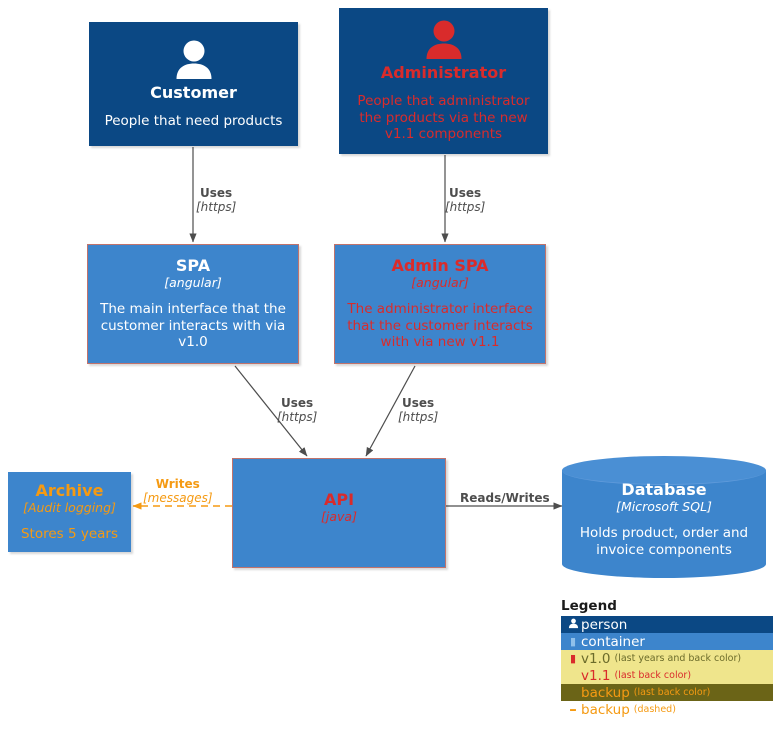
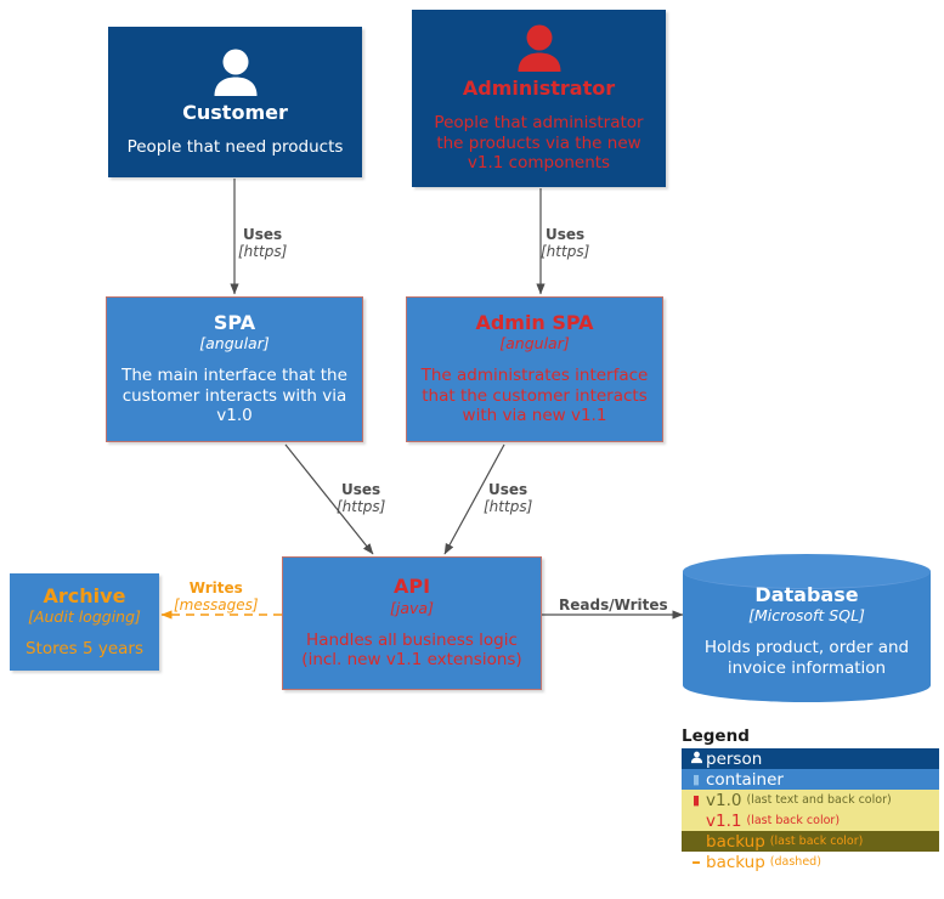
  Customer
  People that need products
  Administrator
  People that administrator the products via the new v1.1 components
  SPA
  [angular]
  The main interface that the customer interacts with via v1.0
  Admin SPA
  [angular]
- The administrator interface that the customer interacts with via new v1.1
+ The administrates interface that the customer interacts with via new v1.1
  API
  [java]
+ Handles all business logic (incl. new v1.1 extensions)
  Archive
  [Audit logging]
  Stores 5 years
  Database
  [Microsoft SQL]
- Holds product, order and invoice components
+ Holds product, order and invoice information
  Uses
  [https]
  Uses
  [https]
  Uses
  [https]
  Uses
  [https]
  Reads/Writes
  Writes
  [messages]
  Legend
  person
  ▮
  container
  ▮
  v1.0
- (last years and back color)
+ (last text and back color)
  v1.1
  (last back color)
  backup
  (last back color)
  –
  backup
  (dashed)
